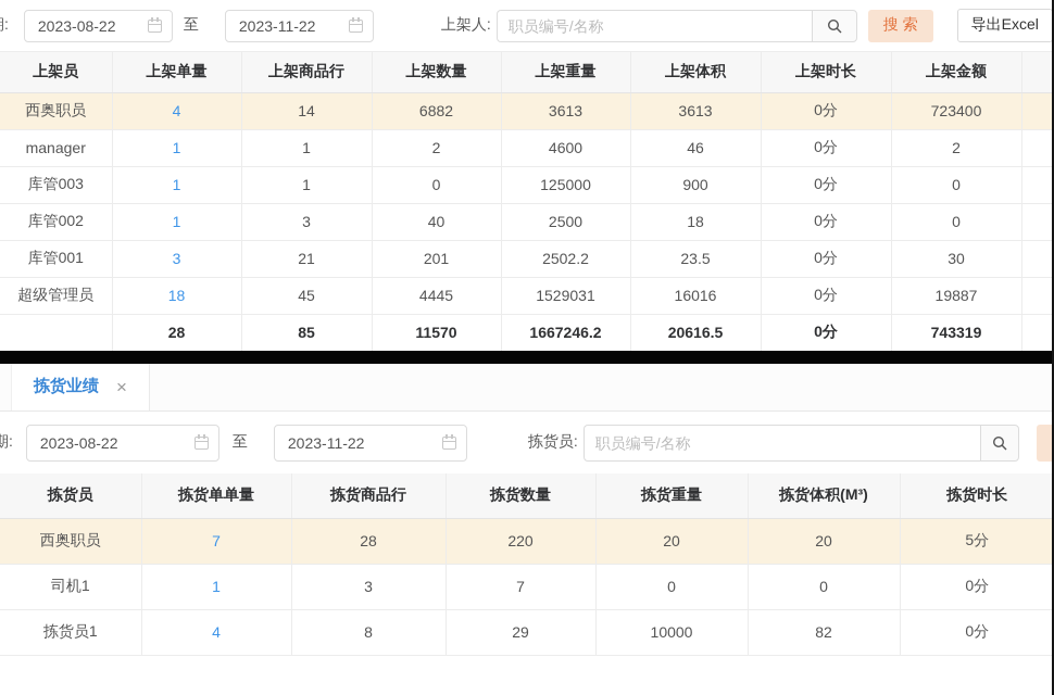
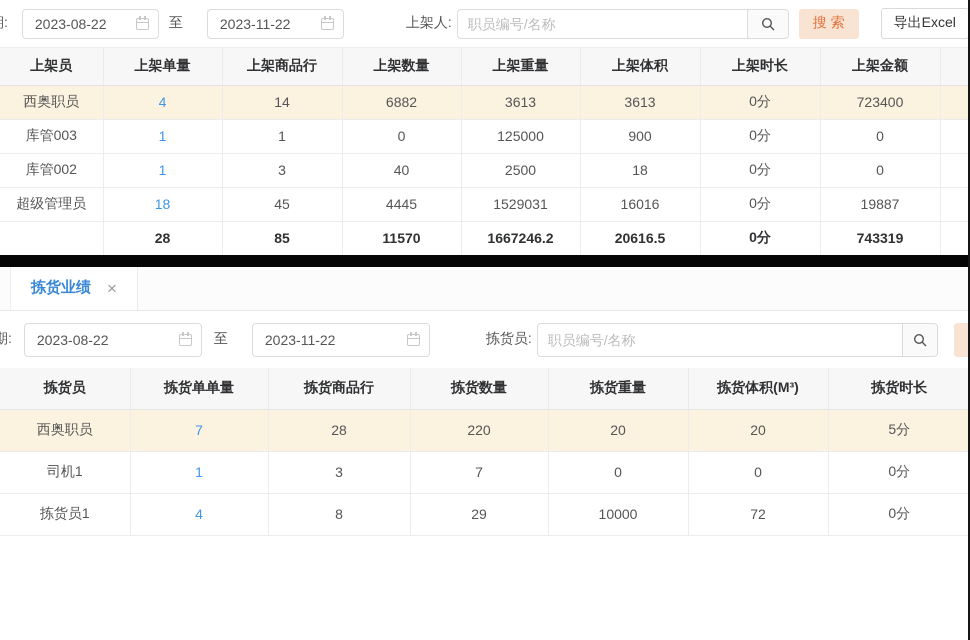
  2023-08-22
  至
  2023-11-22
  上架人:
  职员编号/名称
  搜索
  导出Excel
  上架员	上架单量	上架商品行	上架数量	上架重量	上架体积	上架时长	上架金额
  西奥职员	4	14	6882	3613	3613	0分	723400
- manager	1	1	2	4600	46	0分	2
  库管003	1	1	0	125000	900	0分	0
  库管002	1	3	40	2500	18	0分	0
- 库管001	3	21	201	2502.2	23.5	0分	30
  超级管理员	18	45	4445	1529031	16016	0分	19887
  	28	85	11570	1667246.2	20616.5	0分	743319
  拣货业绩
  ×
  2023-08-22
  至
  2023-11-22
  拣货员:
  职员编号/名称
  拣货员	拣货单单量	拣货商品行	拣货数量	拣货重量	拣货体积(M³)	拣货时长
  西奥职员	7	28	220	20	20	5分
  司机1	1	3	7	0	0	0分
- 拣货员1	4	8	29	10000	82	0分
+ 拣货员1	4	8	29	10000	72	0分
